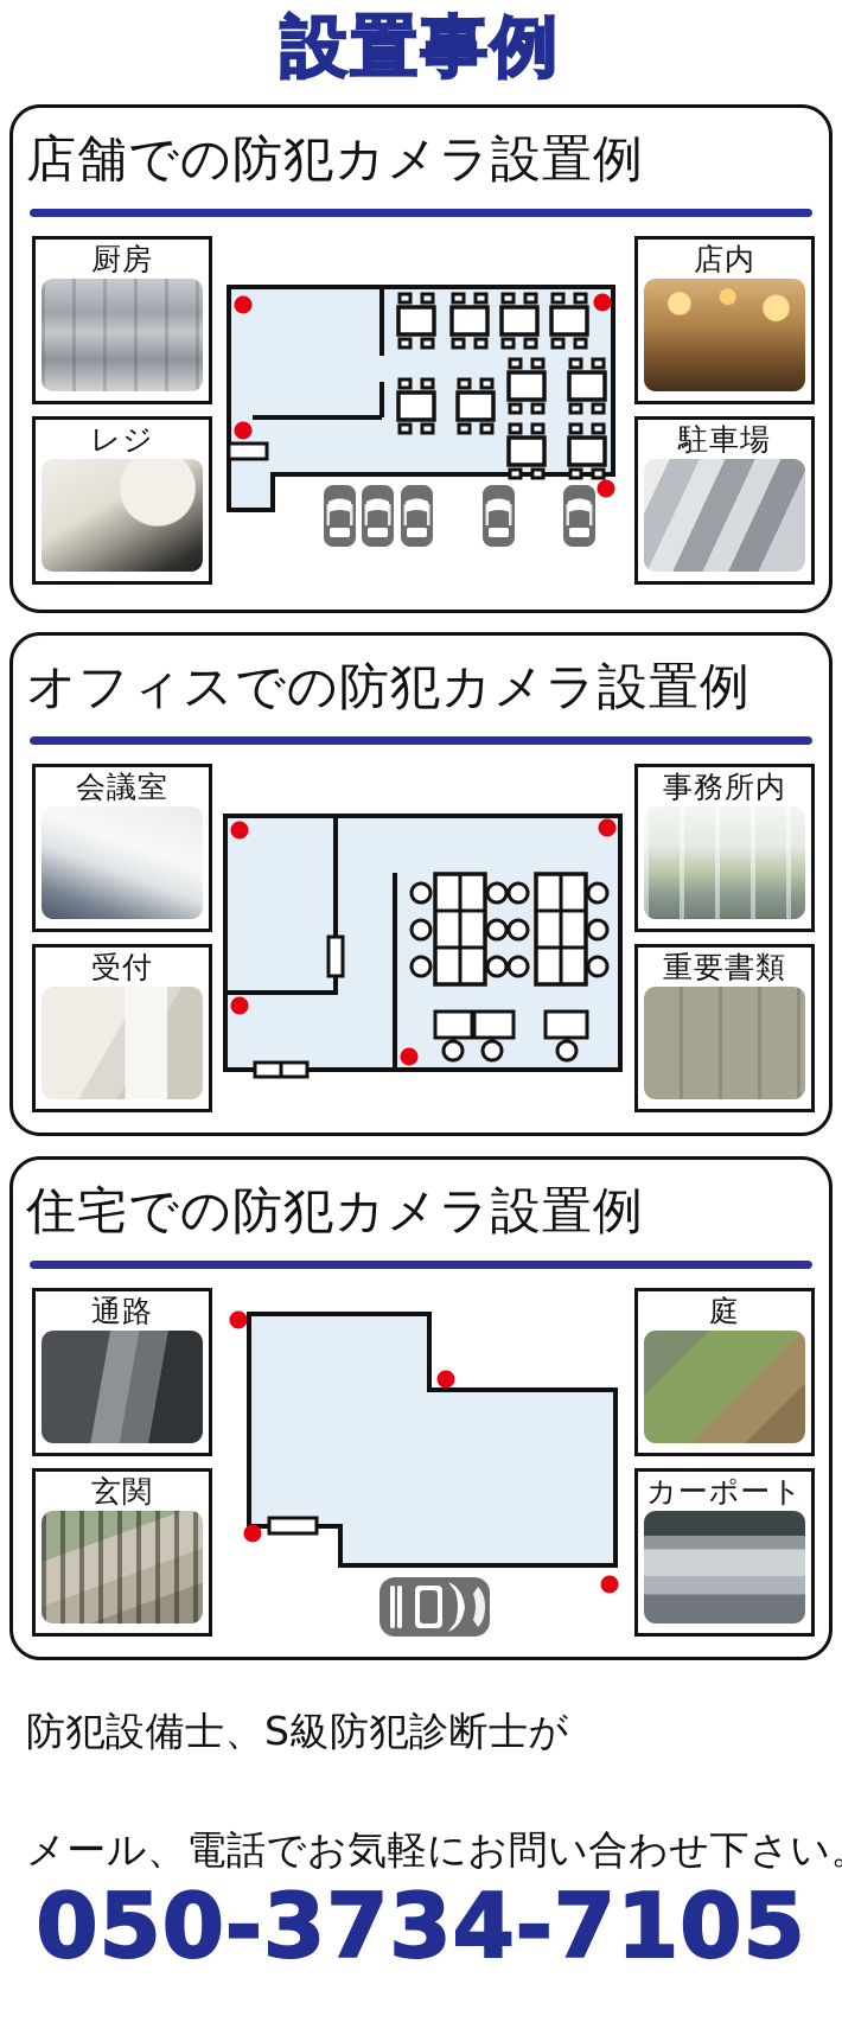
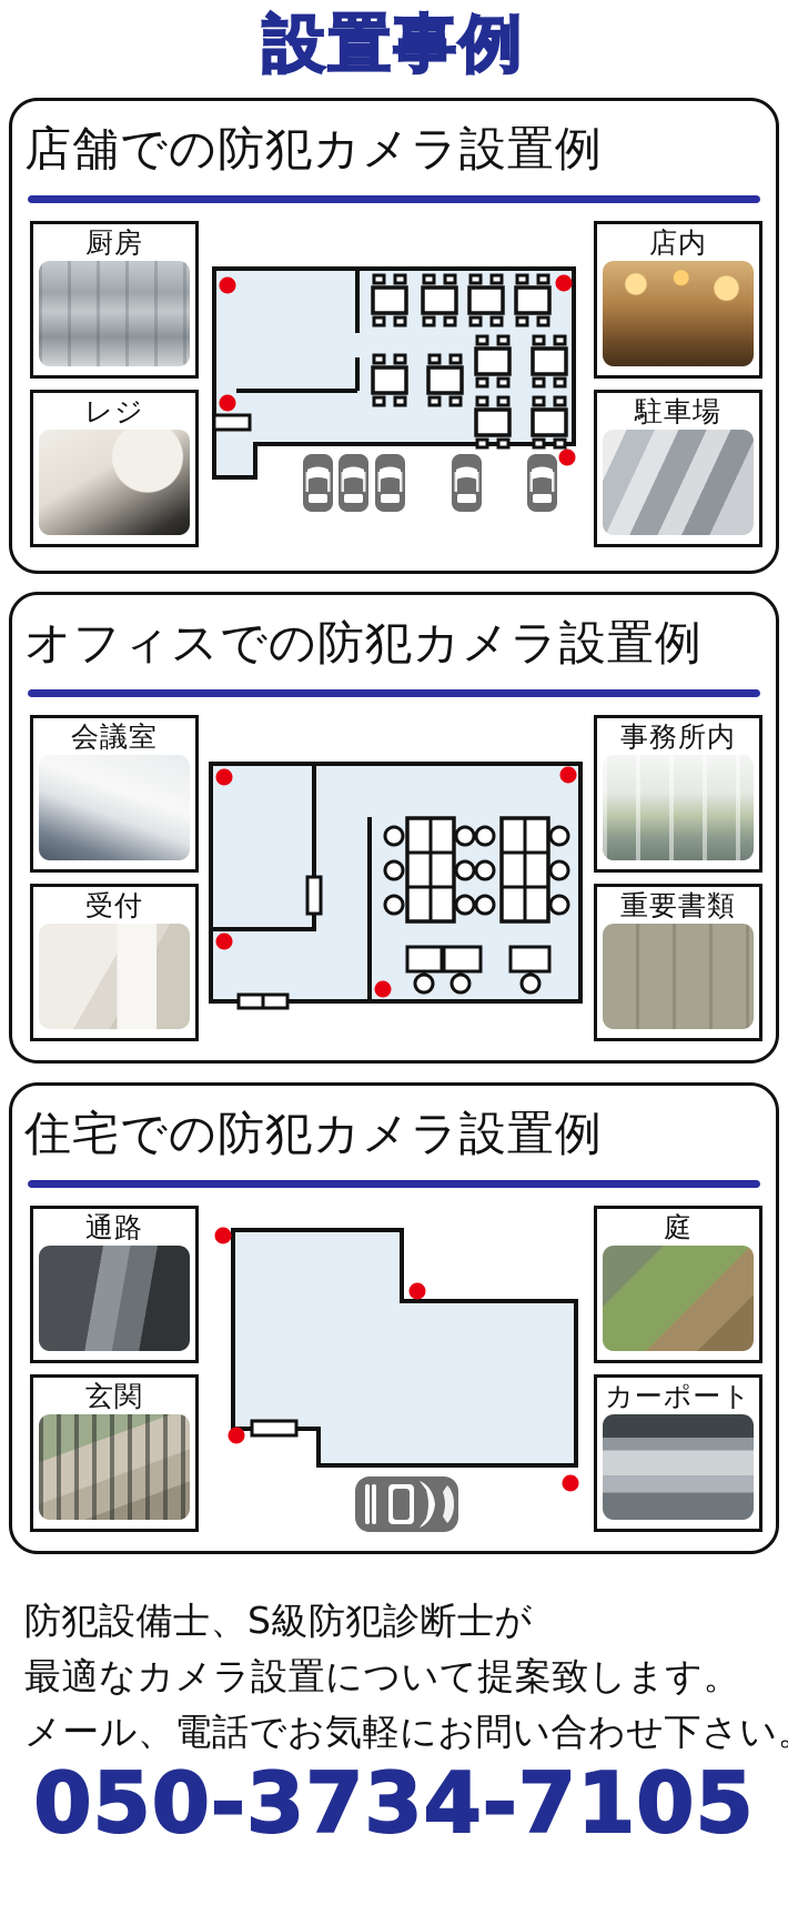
  設置事例
  店舗での防犯カメラ設置例
  厨房
  レジ
  店内
  駐車場
  オフィスでの防犯カメラ設置例
  会議室
  受付
  事務所内
  重要書類
  住宅での防犯カメラ設置例
  通路
  玄関
  庭
  カーポート
  防犯設備士、S級防犯診断士が
+ 最適なカメラ設置について提案致します。
  メール、電話でお気軽にお問い合わせ下さい
  050-3734-7105
